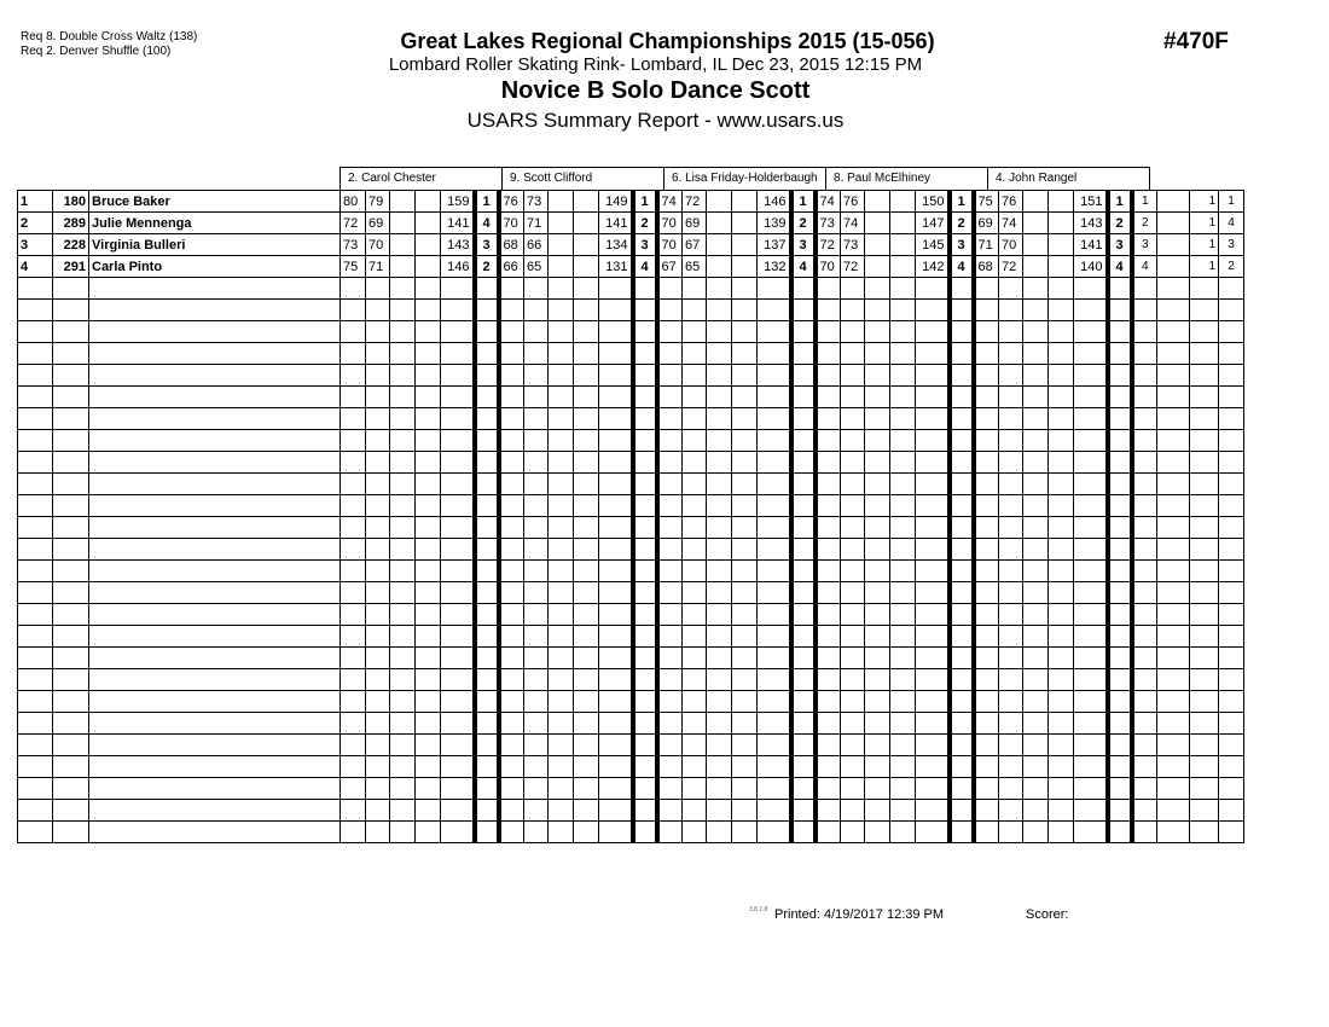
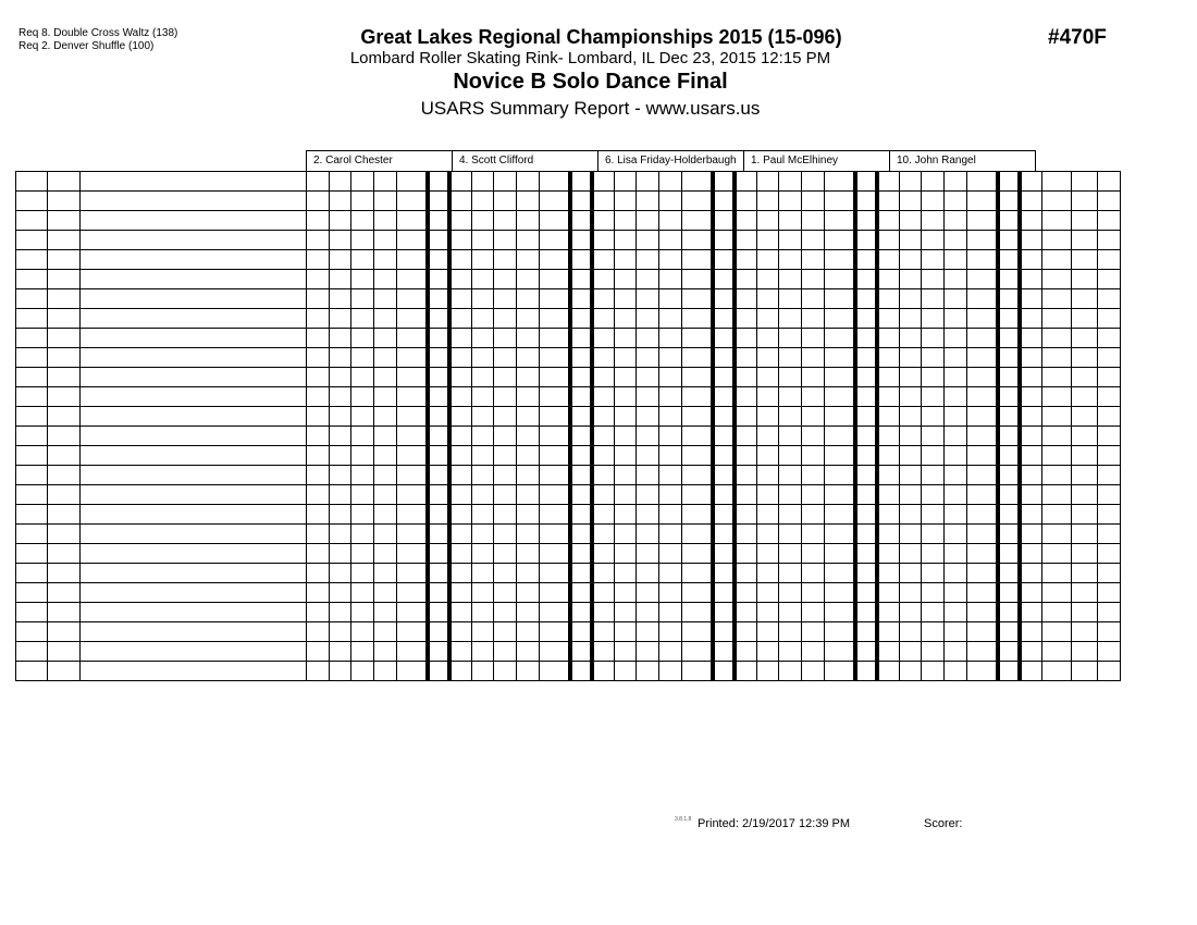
  Req 8. Double Cross Waltz (138)
  Req 2. Denver Shuffle (100)
- Great Lakes Regional Championships 2015 (15-056)
+ Great Lakes Regional Championships 2015 (15-096)
  Lombard Roller Skating Rink- Lombard, IL Dec 23, 2015 12:15 PM
- Novice B Solo Dance Scott
+ Novice B Solo Dance Final
  USARS Summary Report - www.usars.us
  #470F
  2. Carol Chester
- 9. Scott Clifford
+ 4. Scott Clifford
  6. Lisa Friday-Holderbaugh
- 8. Paul McElhiney
+ 1. Paul McElhiney
- 4. John Rangel
+ 10. John Rangel
- 1	180	Bruce Baker	80	79			159	1	76	73			149	1	74	72			146	1	74	76			150	1	75	76			151	1	1		1	1
- 2	289	Julie Mennenga	72	69			141	4	70	71			141	2	70	69			139	2	73	74			147	2	69	74			143	2	2		1	4
- 3	228	Virginia Bulleri	73	70			143	3	68	66			134	3	70	67			137	3	72	73			145	3	71	70			141	3	3		1	3
- 4	291	Carla Pinto	75	71			146	2	66	65			131	4	67	65			132	4	70	72			142	4	68	72			140	4	4		1	2
- Printed: 4/19/2017 12:39 PM
+ Printed: 2/19/2017 12:39 PM
  Scorer:
